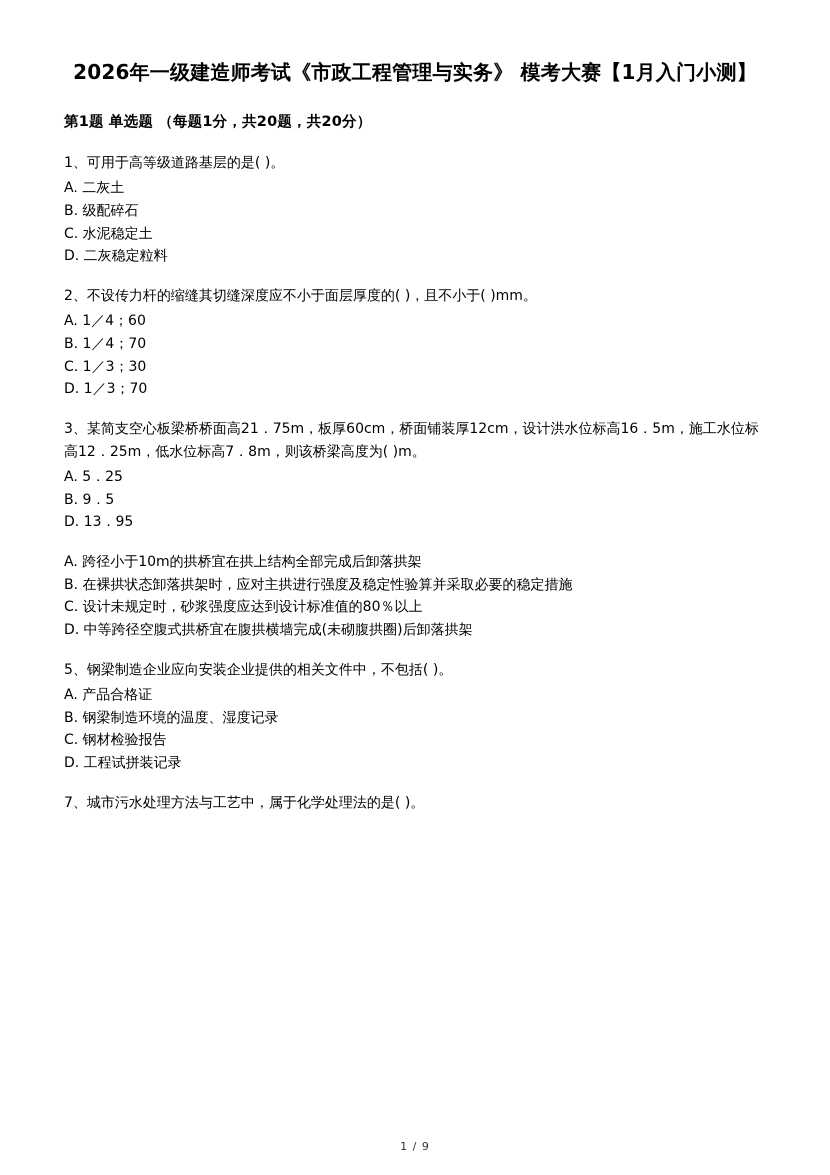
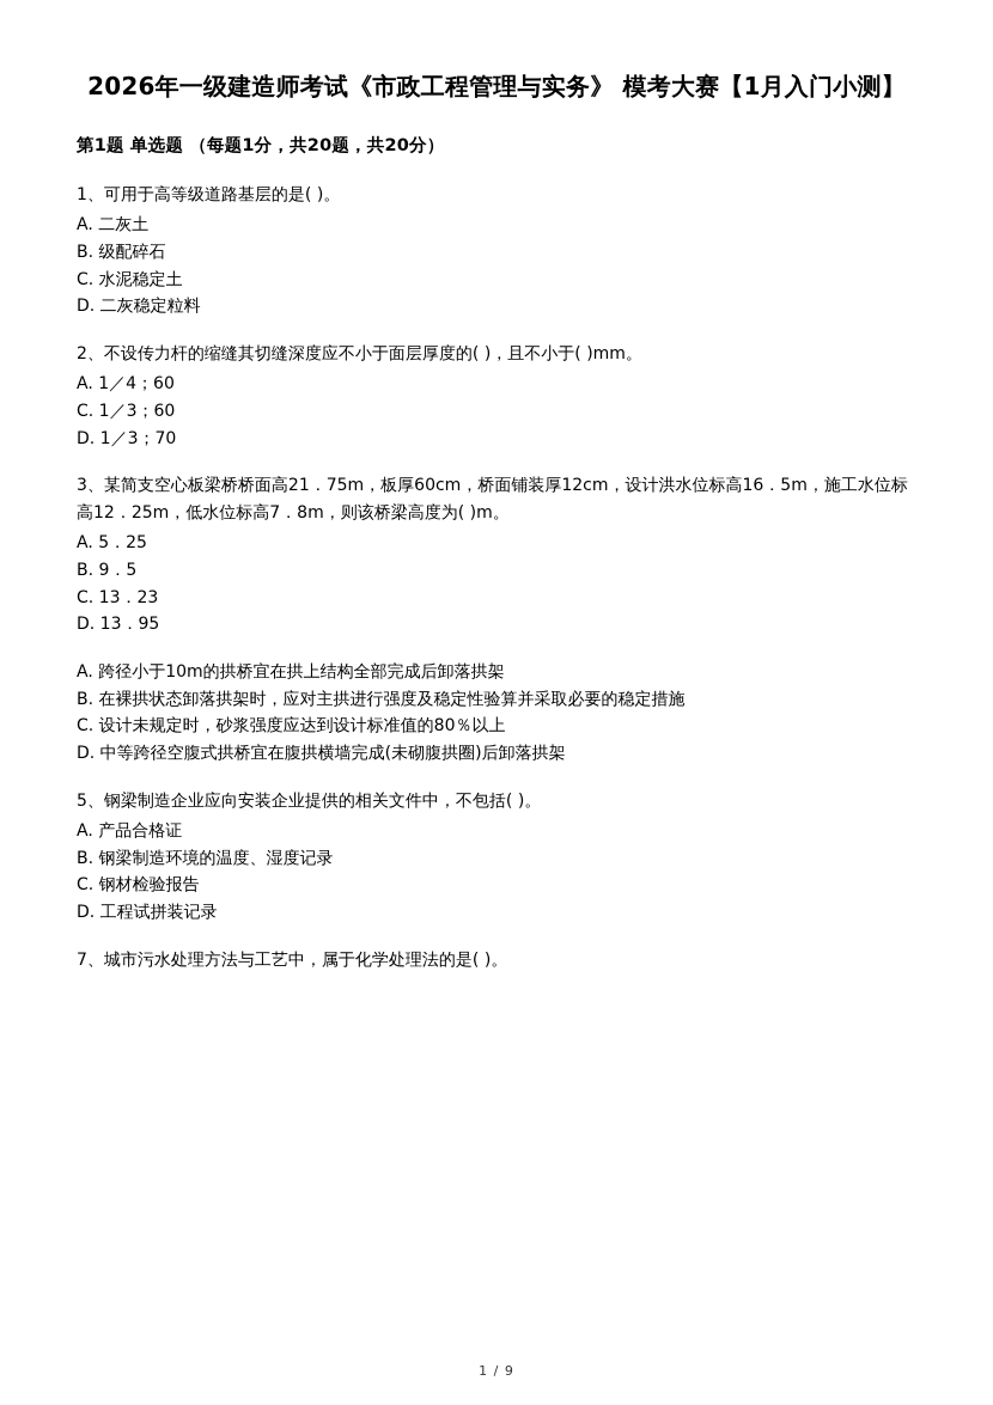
  2026年一级建造师考试《市政工程管理与实务》 模考大赛【1月入门小测】
  第1题 单选题 （每题1分，共20题，共20分）
  1、可用于高等级道路基层的是( )。
  A. 二灰土
  B. 级配碎石
  C. 水泥稳定土
  D. 二灰稳定粒料
  2、不设传力杆的缩缝其切缝深度应不小于面层厚度的( )，且不小于( )mm。
  A. 1／4；60
- B. 1／4；70
- C. 1／3；30
+ C. 1／3；60
  D. 1／3；70
  3、某简支空心板梁桥桥面高21．75m，板厚60cm，桥面铺装厚12cm，设计洪水位标高16．5m，施工水位标高12．25m，低水位标高7．8m，则该桥梁高度为( )m。
  A. 5．25
  B. 9．5
+ C. 13．23
  D. 13．95
  A. 跨径小于10m的拱桥宜在拱上结构全部完成后卸落拱架
  B. 在裸拱状态卸落拱架时，应对主拱进行强度及稳定性验算并采取必要的稳定措施
  C. 设计未规定时，砂浆强度应达到设计标准值的80％以上
  D. 中等跨径空腹式拱桥宜在腹拱横墙完成(未砌腹拱圈)后卸落拱架
  5、钢梁制造企业应向安装企业提供的相关文件中，不包括( )。
  A. 产品合格证
  B. 钢梁制造环境的温度、湿度记录
  C. 钢材检验报告
  D. 工程试拼装记录
  7、城市污水处理方法与工艺中，属于化学处理法的是( )。
  1 / 9
